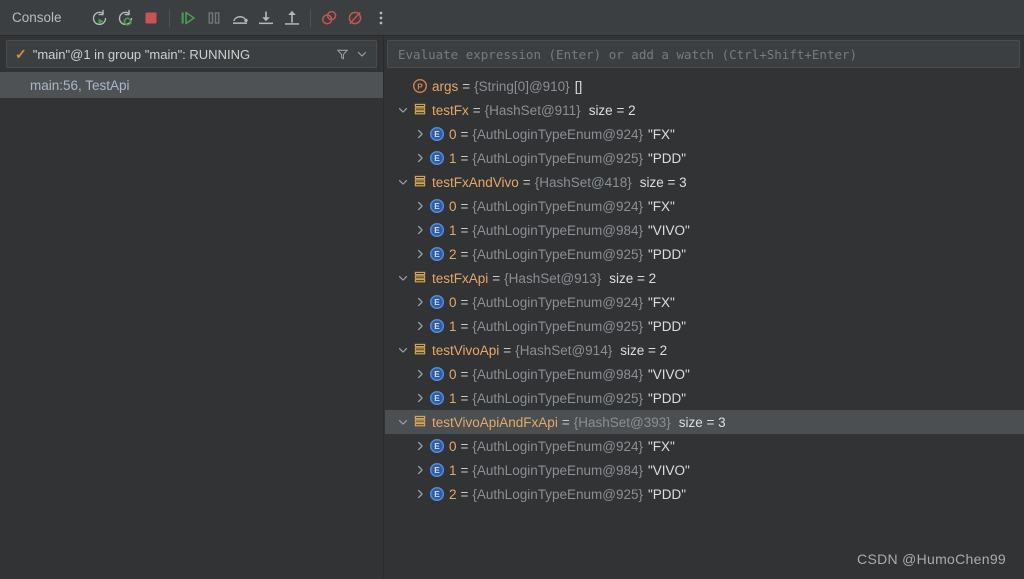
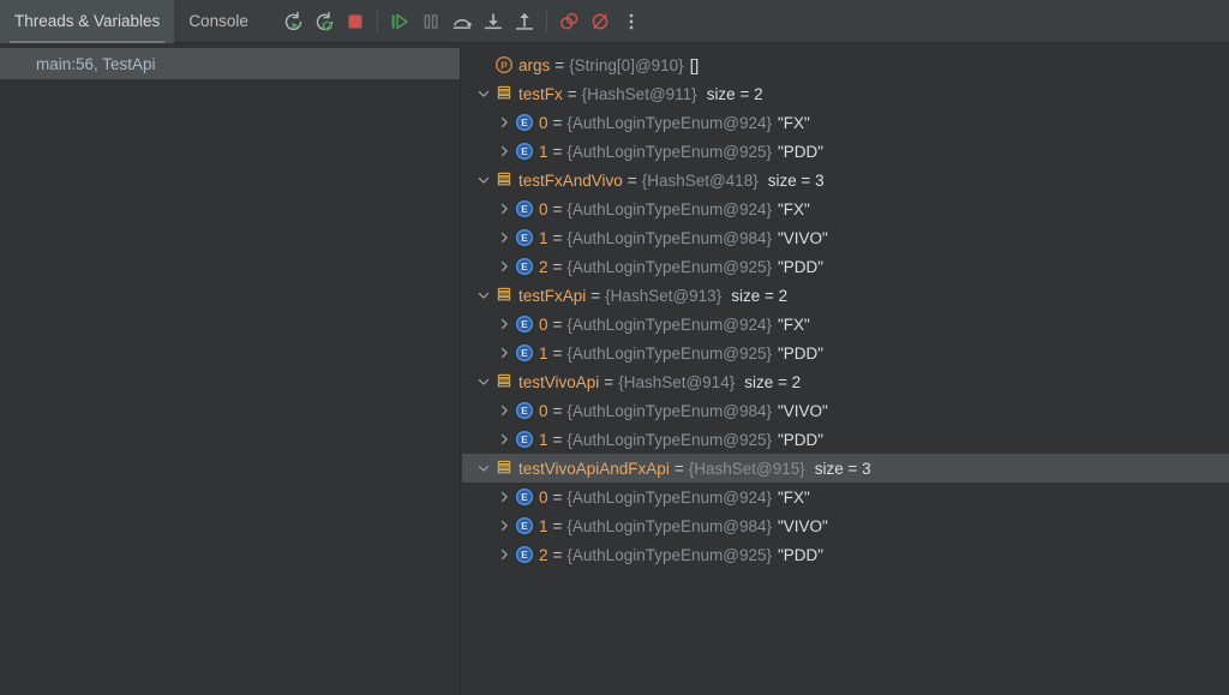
+ Threads & Variables
  Console
- ✓
- "main"@1 in group "main": RUNNING
  main:56, TestApi
- Evaluate expression (Enter) or add a watch (Ctrl+Shift+Enter)
  P
  args
  =
  {String[0]@910}
  []
  testFx
  =
  {HashSet@911}
  size = 2
  E
  0
  =
  {AuthLoginTypeEnum@924}
  "FX"
  E
  1
  =
  {AuthLoginTypeEnum@925}
  "PDD"
  testFxAndVivo
  =
  {HashSet@418}
  size = 3
  E
  0
  =
  {AuthLoginTypeEnum@924}
  "FX"
  E
  1
  =
  {AuthLoginTypeEnum@984}
  "VIVO"
  E
  2
  =
  {AuthLoginTypeEnum@925}
  "PDD"
  testFxApi
  =
  {HashSet@913}
  size = 2
  E
  0
  =
  {AuthLoginTypeEnum@924}
  "FX"
  E
  1
  =
  {AuthLoginTypeEnum@925}
  "PDD"
  testVivoApi
  =
  {HashSet@914}
  size = 2
  E
  0
  =
  {AuthLoginTypeEnum@984}
  "VIVO"
  E
  1
  =
  {AuthLoginTypeEnum@925}
  "PDD"
  testVivoApiAndFxApi
  =
- {HashSet@393}
+ {HashSet@915}
  size = 3
  E
  0
  =
  {AuthLoginTypeEnum@924}
  "FX"
  E
  1
  =
  {AuthLoginTypeEnum@984}
  "VIVO"
  E
  2
  =
  {AuthLoginTypeEnum@925}
  "PDD"
- CSDN @HumoChen99
